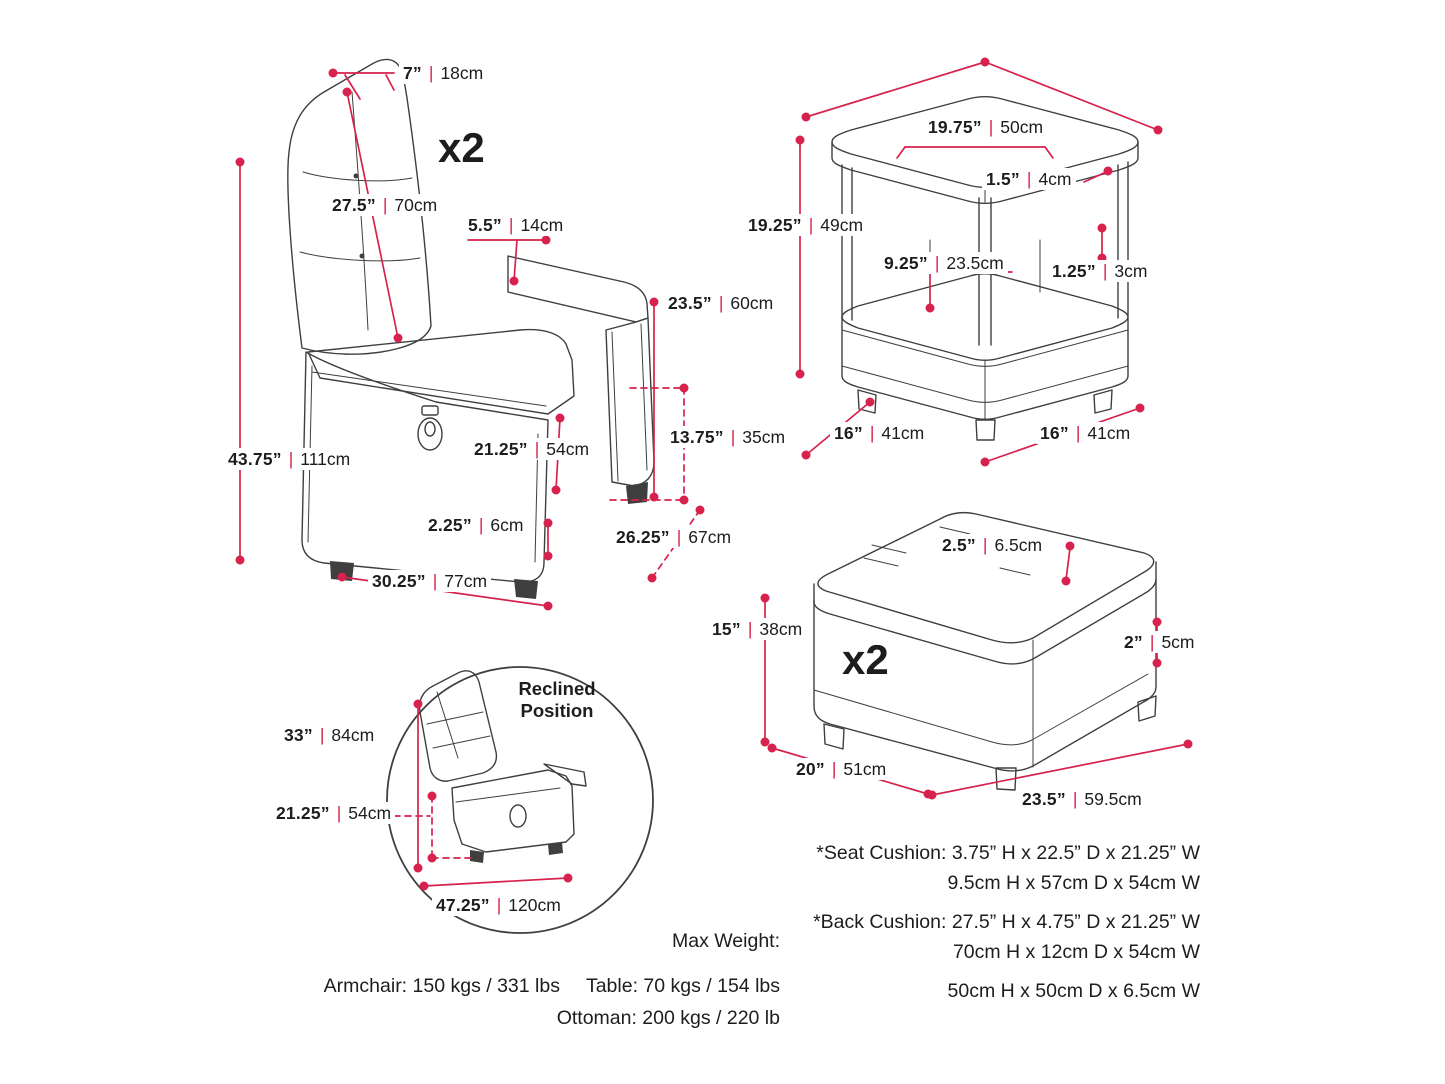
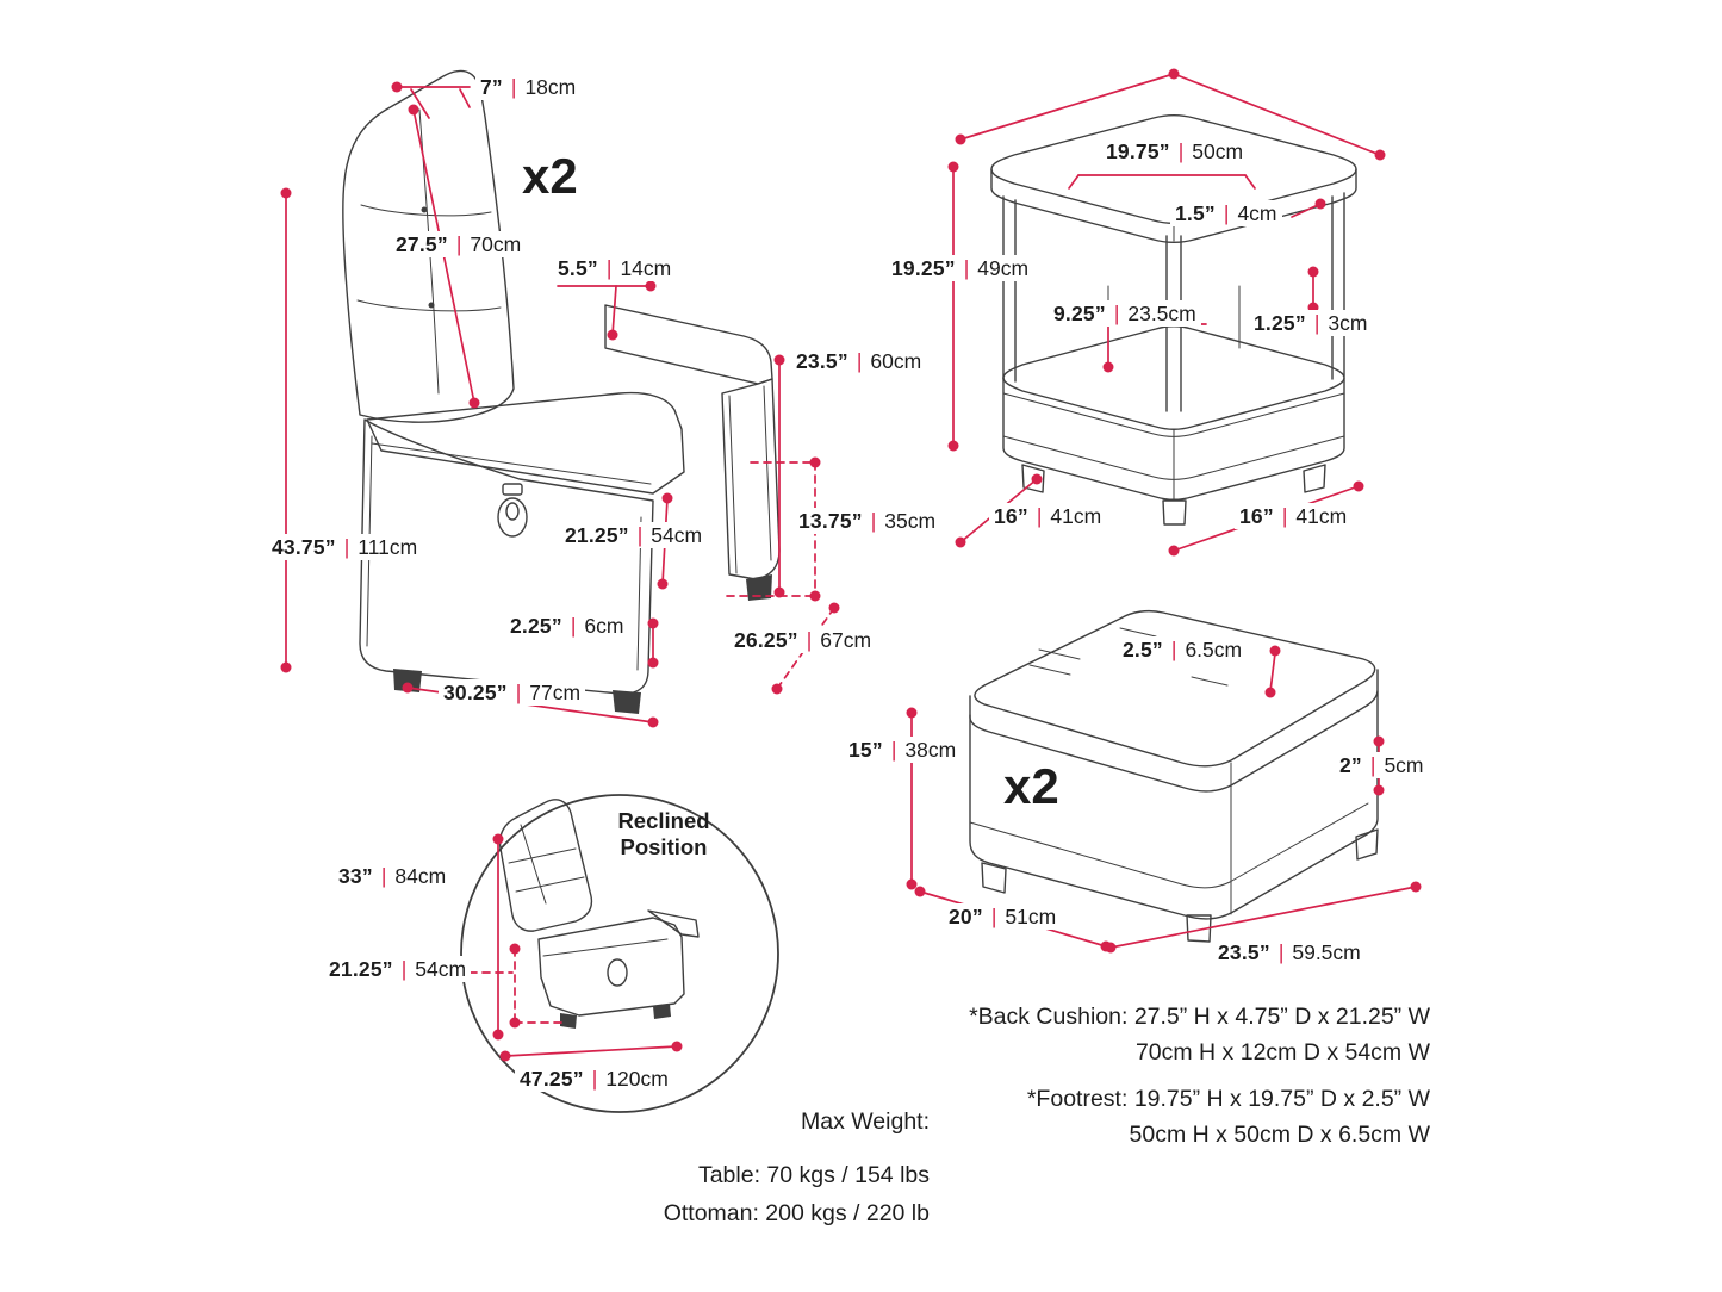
  7”
  |
  18cm
  x2
  27.5”
  |
  70cm
  5.5”
  |
  14cm
  23.5”
  |
  60cm
  13.75”
  |
  35cm
  21.25”
  |
  54cm
  43.75”
  |
  111cm
  2.25”
  |
  6cm
  26.25”
  |
  67cm
  30.25”
  |
  77cm
  19.75”
  |
  50cm
  1.5”
  |
  4cm
  19.25”
  |
  49cm
  9.25”
  |
  23.5cm
  1.25”
  |
  3cm
  16”
  |
  41cm
  16”
  |
  41cm
  2.5”
  |
  6.5cm
  15”
  |
  38cm
  x2
  2”
  |
  5cm
  20”
  |
  51cm
  23.5”
  |
  59.5cm
  Reclined
  Position
  33”
  |
  84cm
  21.25”
  |
  54cm
  47.25”
  |
  120cm
- *Seat Cushion: 3.75” H x 22.5” D x 21.25” W
- 9.5cm H x 57cm D x 54cm W
  *Back Cushion: 27.5” H x 4.75” D x 21.25” W
  70cm H x 12cm D x 54cm W
+ *Footrest: 19.75” H x 19.75” D x 2.5” W
  50cm H x 50cm D x 6.5cm W
  Max Weight:
- Armchair: 150 kgs / 331 lbs
  Table: 70 kgs / 154 lbs
  Ottoman: 200 kgs / 220 lb
